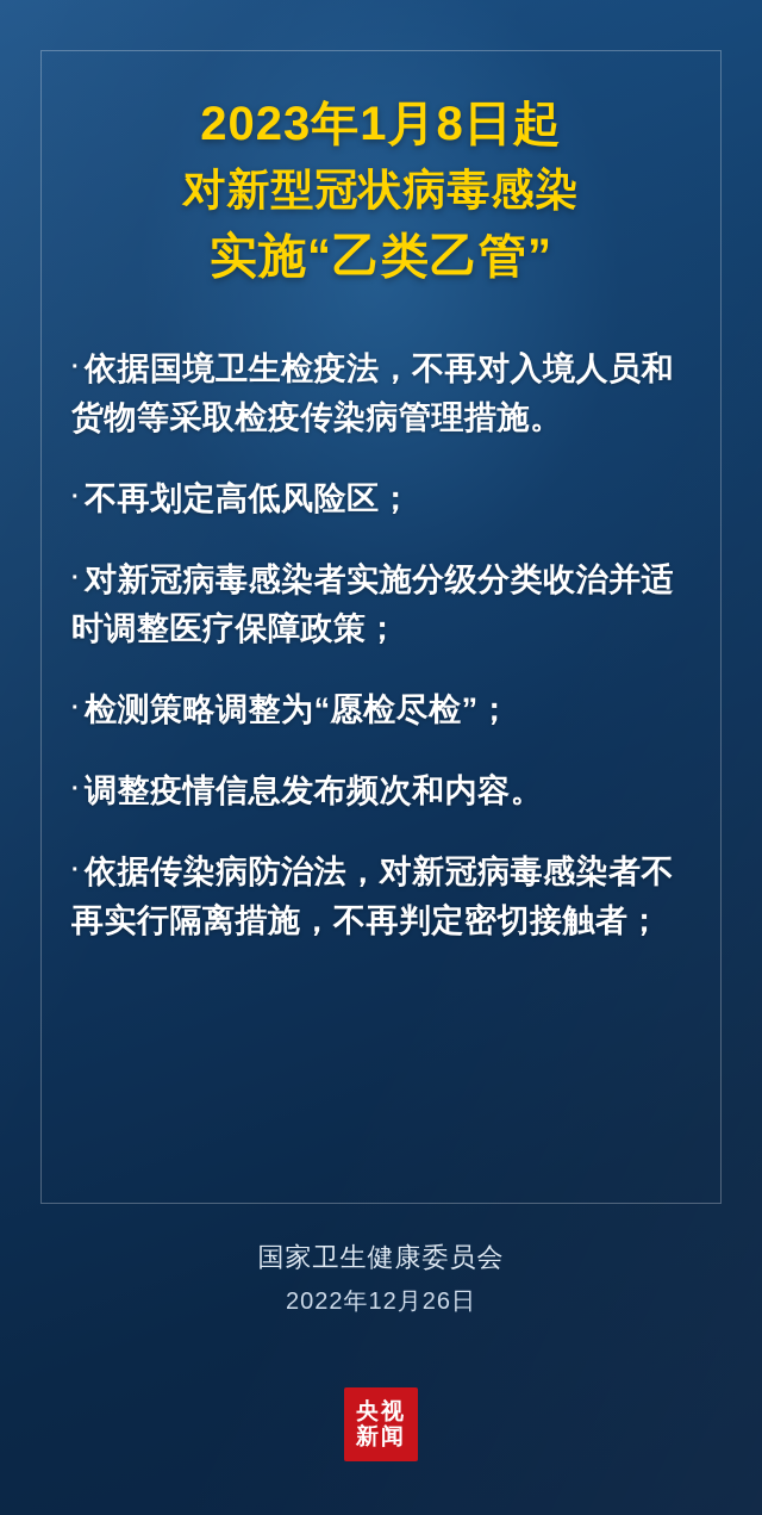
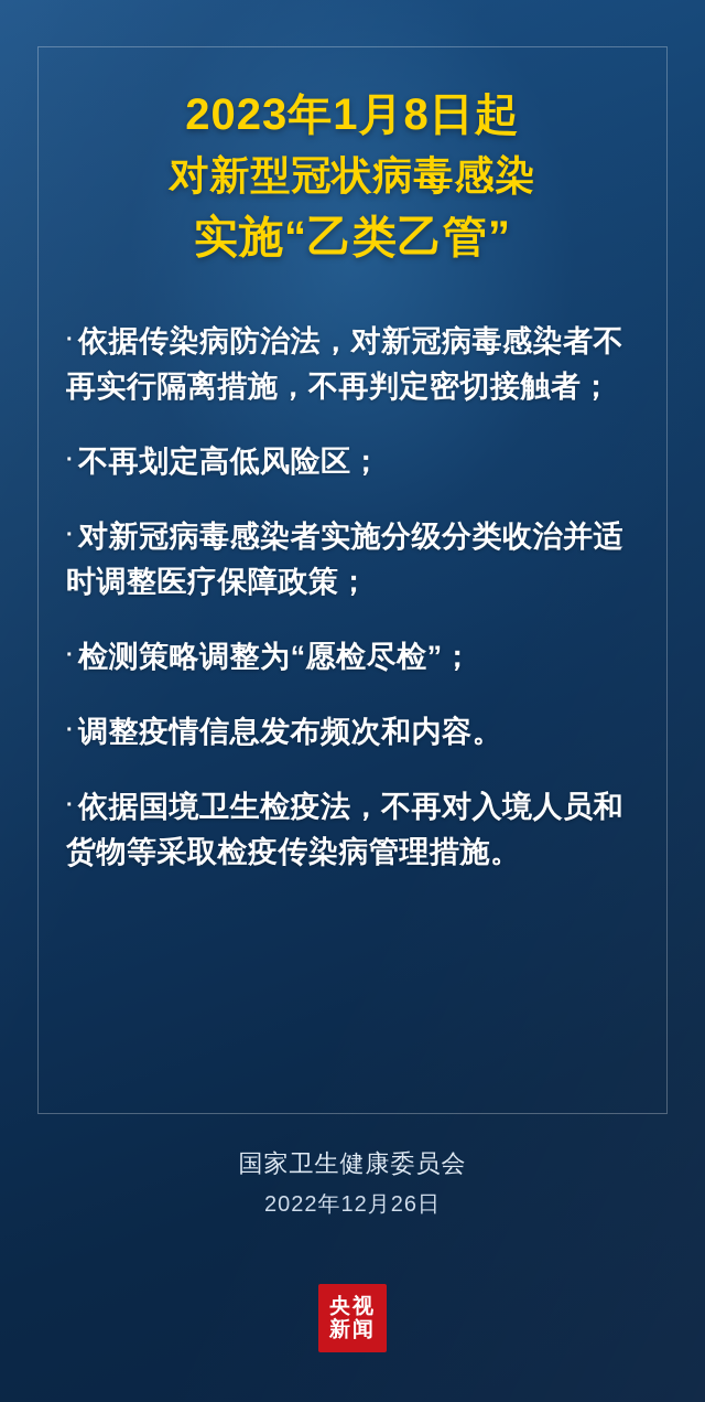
  2023年1月8日起
  对新型冠状病毒感染
  实施“乙类乙管”
- · 依据国境卫生检疫法，不再对入境人员和货物等采取检疫传染病管理措施。
+ · 依据传染病防治法，对新冠病毒感染者不再实行隔离措施，不再判定密切接触者；
  · 不再划定高低风险区；
  · 对新冠病毒感染者实施分级分类收治并适时调整医疗保障政策；
  · 检测策略调整为“愿检尽检”；
  · 调整疫情信息发布频次和内容。
- · 依据传染病防治法，对新冠病毒感染者不再实行隔离措施，不再判定密切接触者；
+ · 依据国境卫生检疫法，不再对入境人员和货物等采取检疫传染病管理措施。
  国家卫生健康委员会
  2022年12月26日
  央视
  新闻
